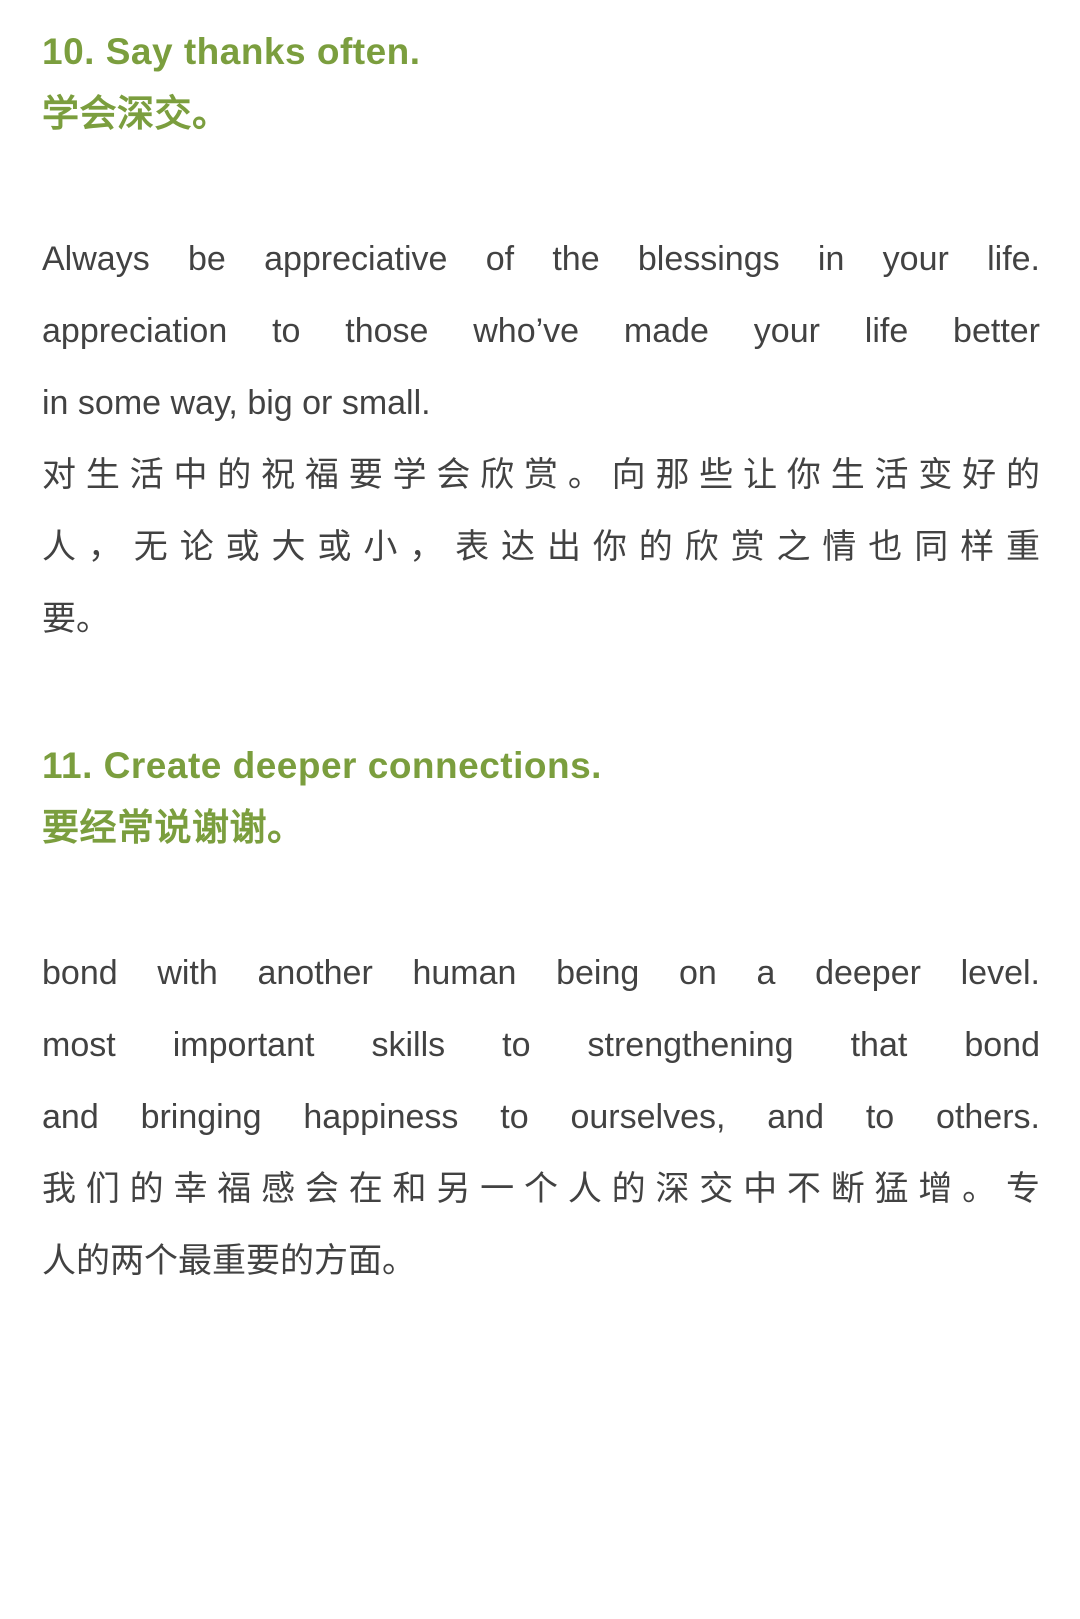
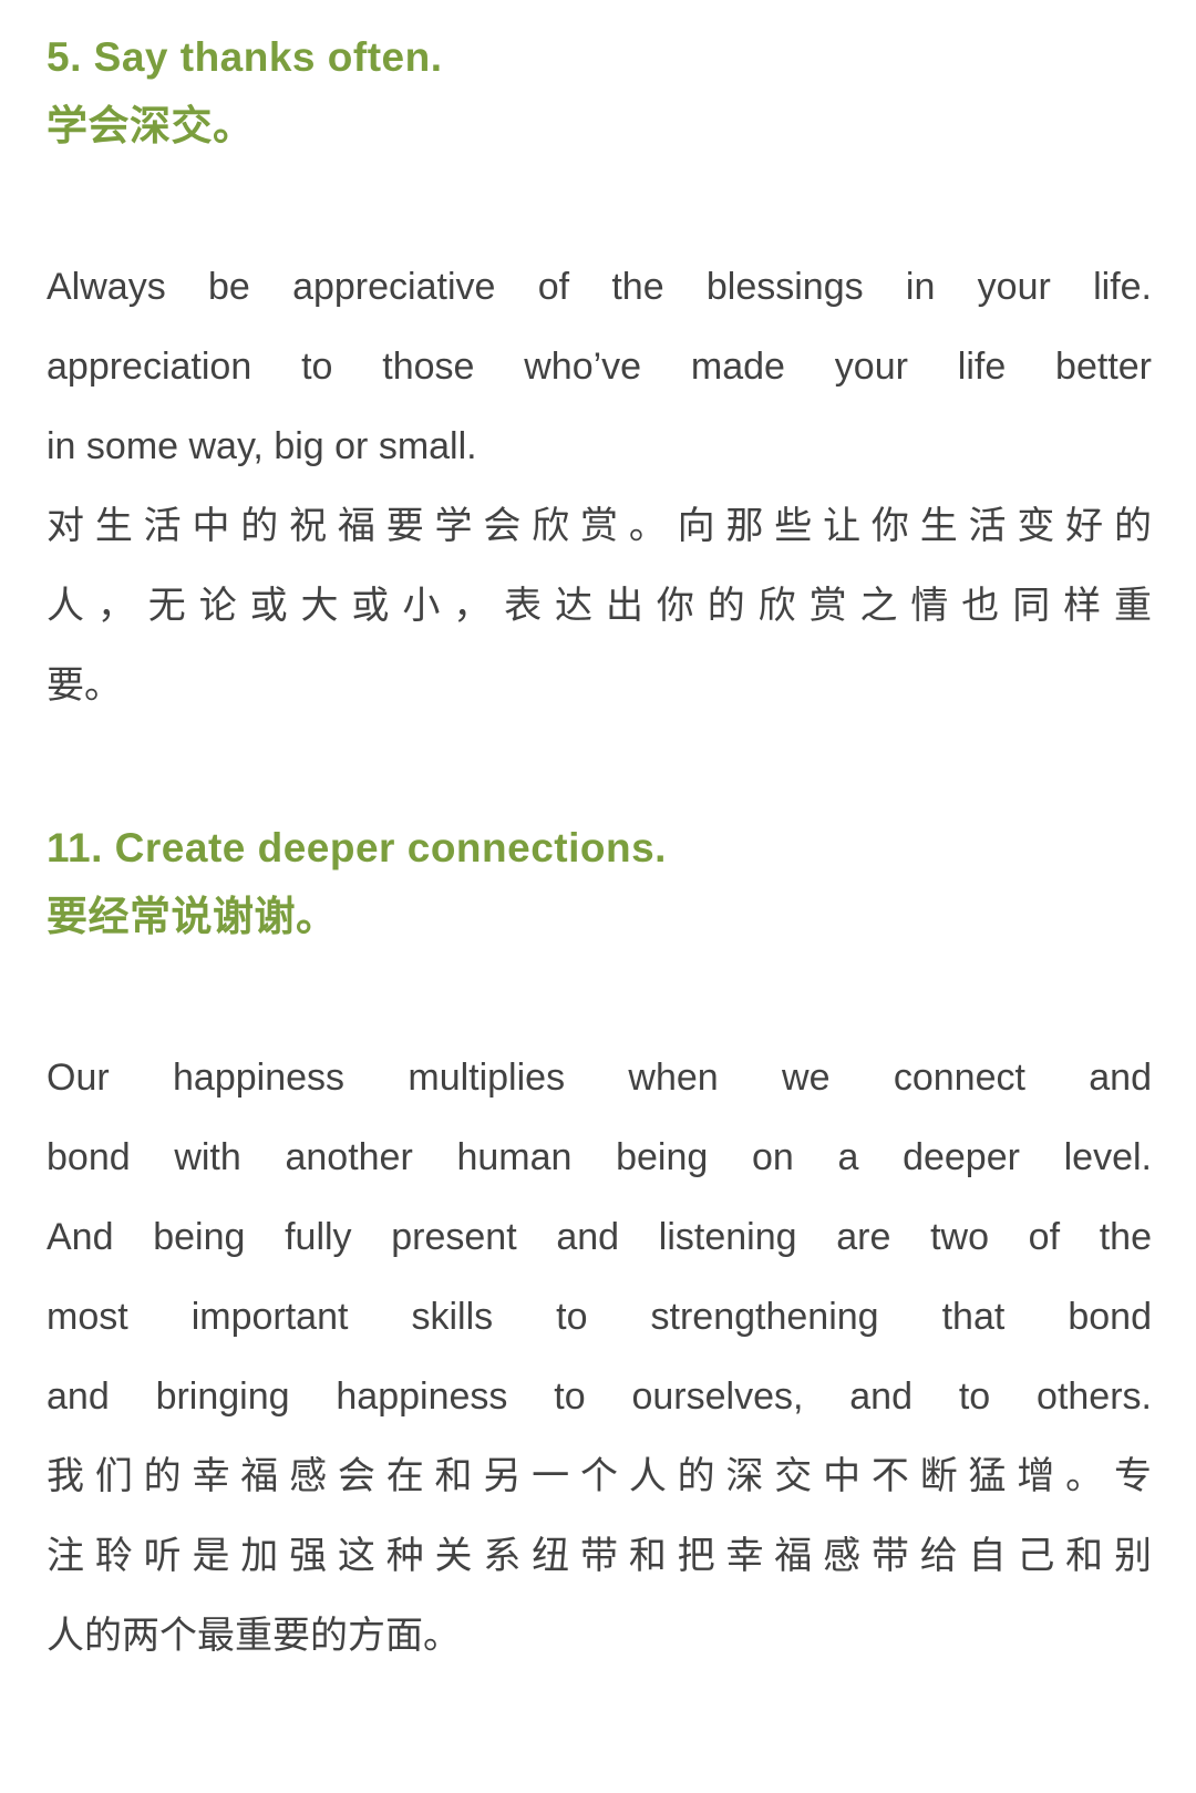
- 10. Say thanks often.
+ 5. Say thanks often.
  学会深交。
  Always be appreciative of the blessings in your life.
  appreciation to those who’ve made your life better
  in some way, big or small.
  对生活中的祝福要学会欣赏。向那些让你生活变好的
  人，无论或大或小，表达出你的欣赏之情也同样重
  要。
  11. Create deeper connections.
  要经常说谢谢。
+ Our happiness multiplies when we connect and
  bond with another human being on a deeper level.
+ And being fully present and listening are two of the
  most important skills to strengthening that bond
  and bringing happiness to ourselves, and to others.
  我们的幸福感会在和另一个人的深交中不断猛增。专
+ 注聆听是加强这种关系纽带和把幸福感带给自己和别
  人的两个最重要的方面。
